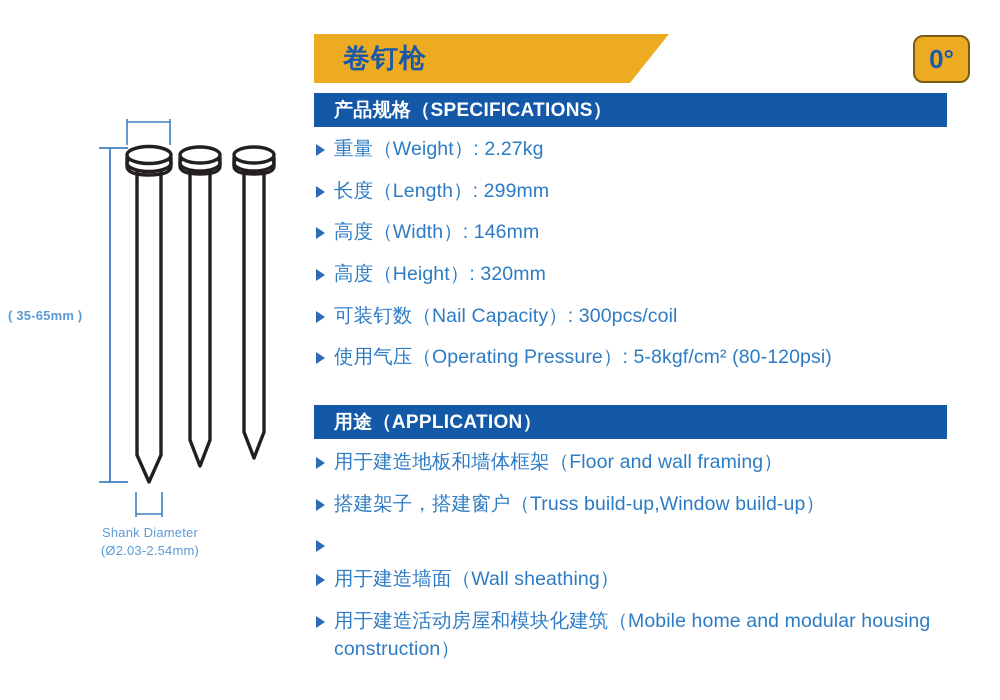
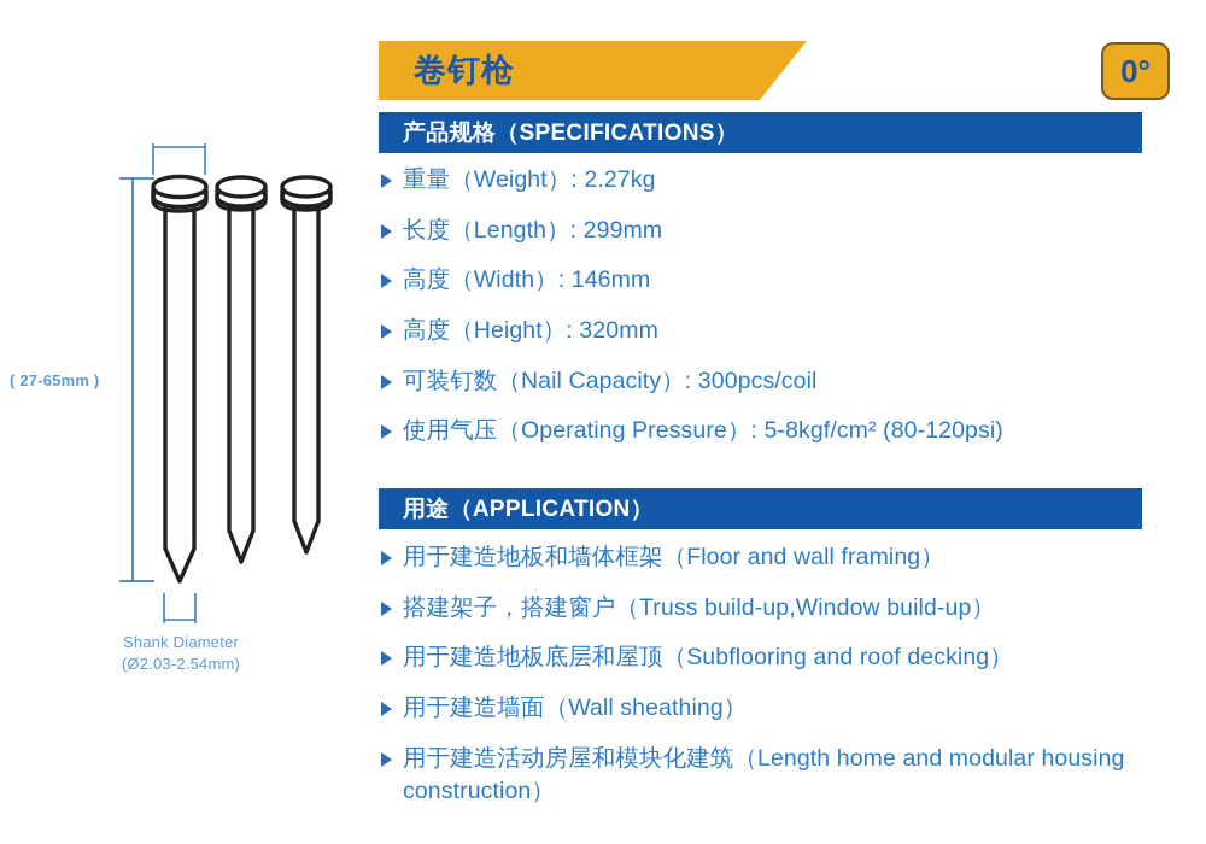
- ( 35-65mm )
+ ( 27-65mm )
  Shank Diameter
  (Ø2.03-2.54mm)
  卷钉枪
  0°
  产品规格（SPECIFICATIONS）
  重量（Weight）: 2.27kg
  长度（Length）: 299mm
  高度（Width）: 146mm
  高度（Height）: 320mm
  可装钉数（Nail Capacity）: 300pcs/coil
  使用气压（Operating Pressure）: 5-8kgf/cm² (80-120psi)
  用途（APPLICATION）
  用于建造地板和墙体框架（Floor and wall framing）
  搭建架子，搭建窗户（Truss build-up,Window build-up）
+ 用于建造地板底层和屋顶（Subflooring and roof decking）
  用于建造墙面（Wall sheathing）
- 用于建造活动房屋和模块化建筑（Mobile home and modular housing construction）
+ 用于建造活动房屋和模块化建筑（Length home and modular housing construction）
